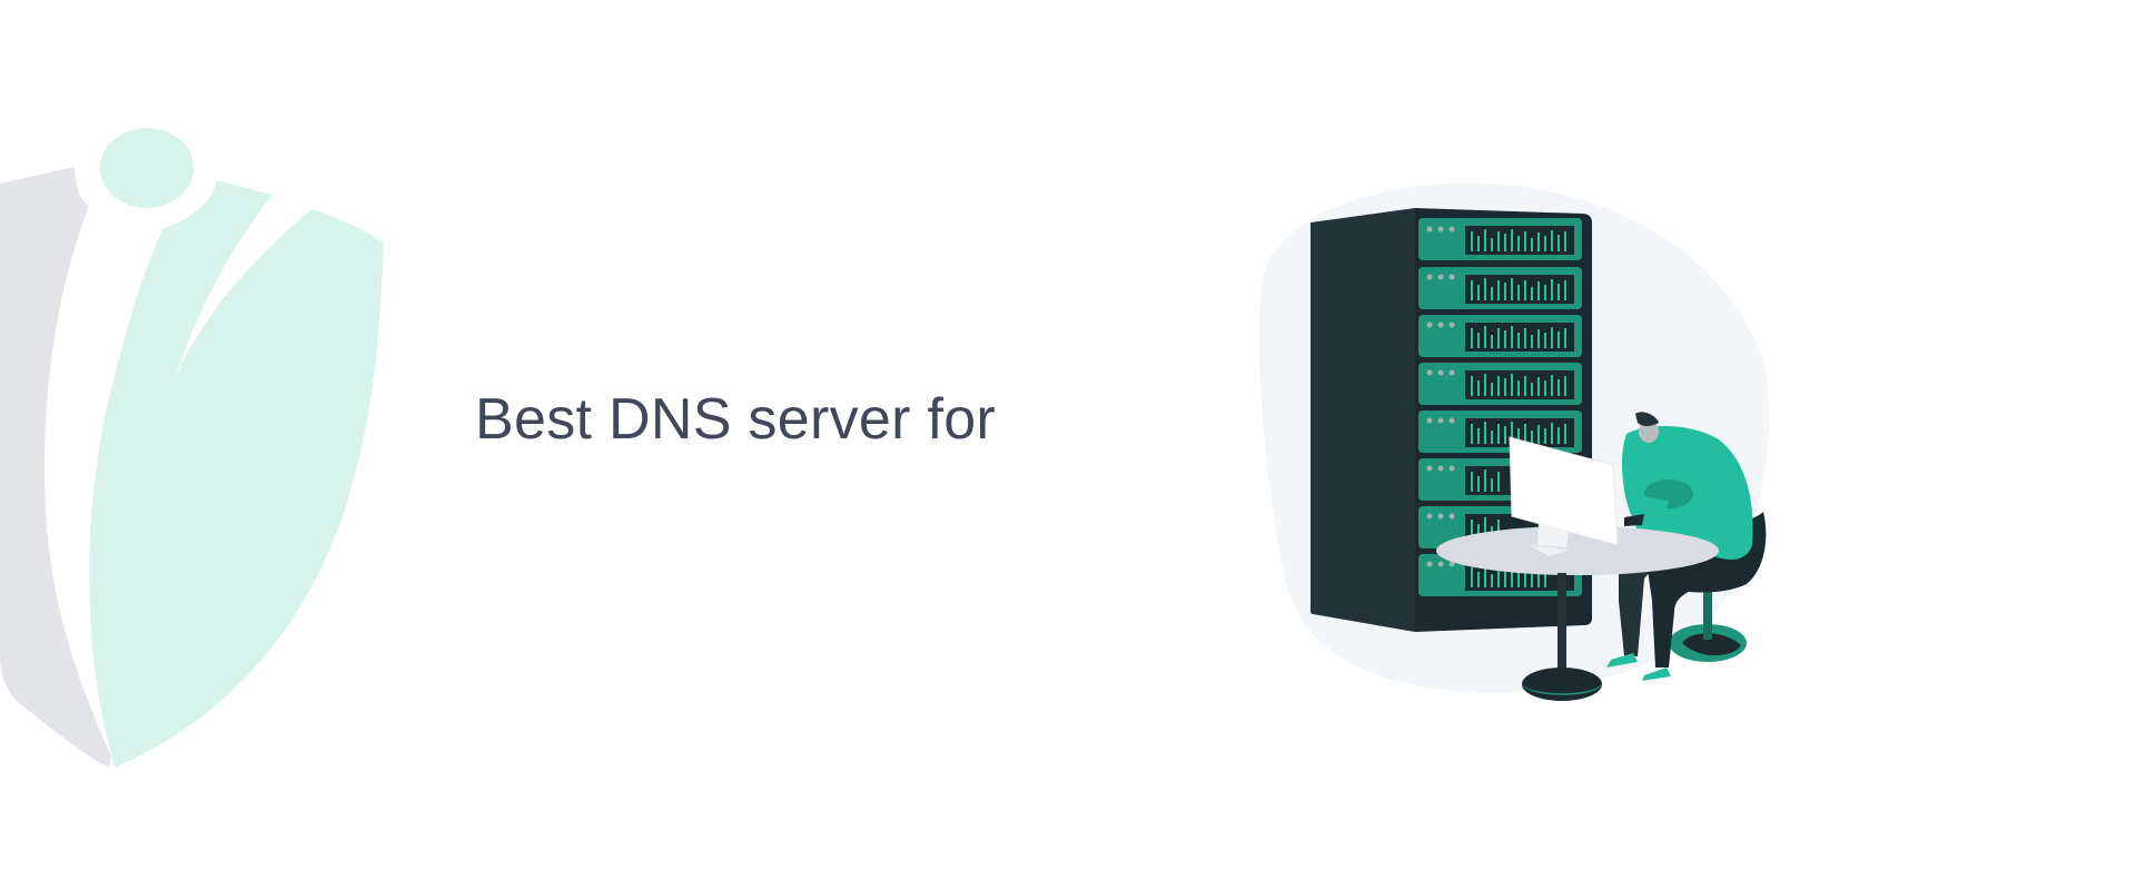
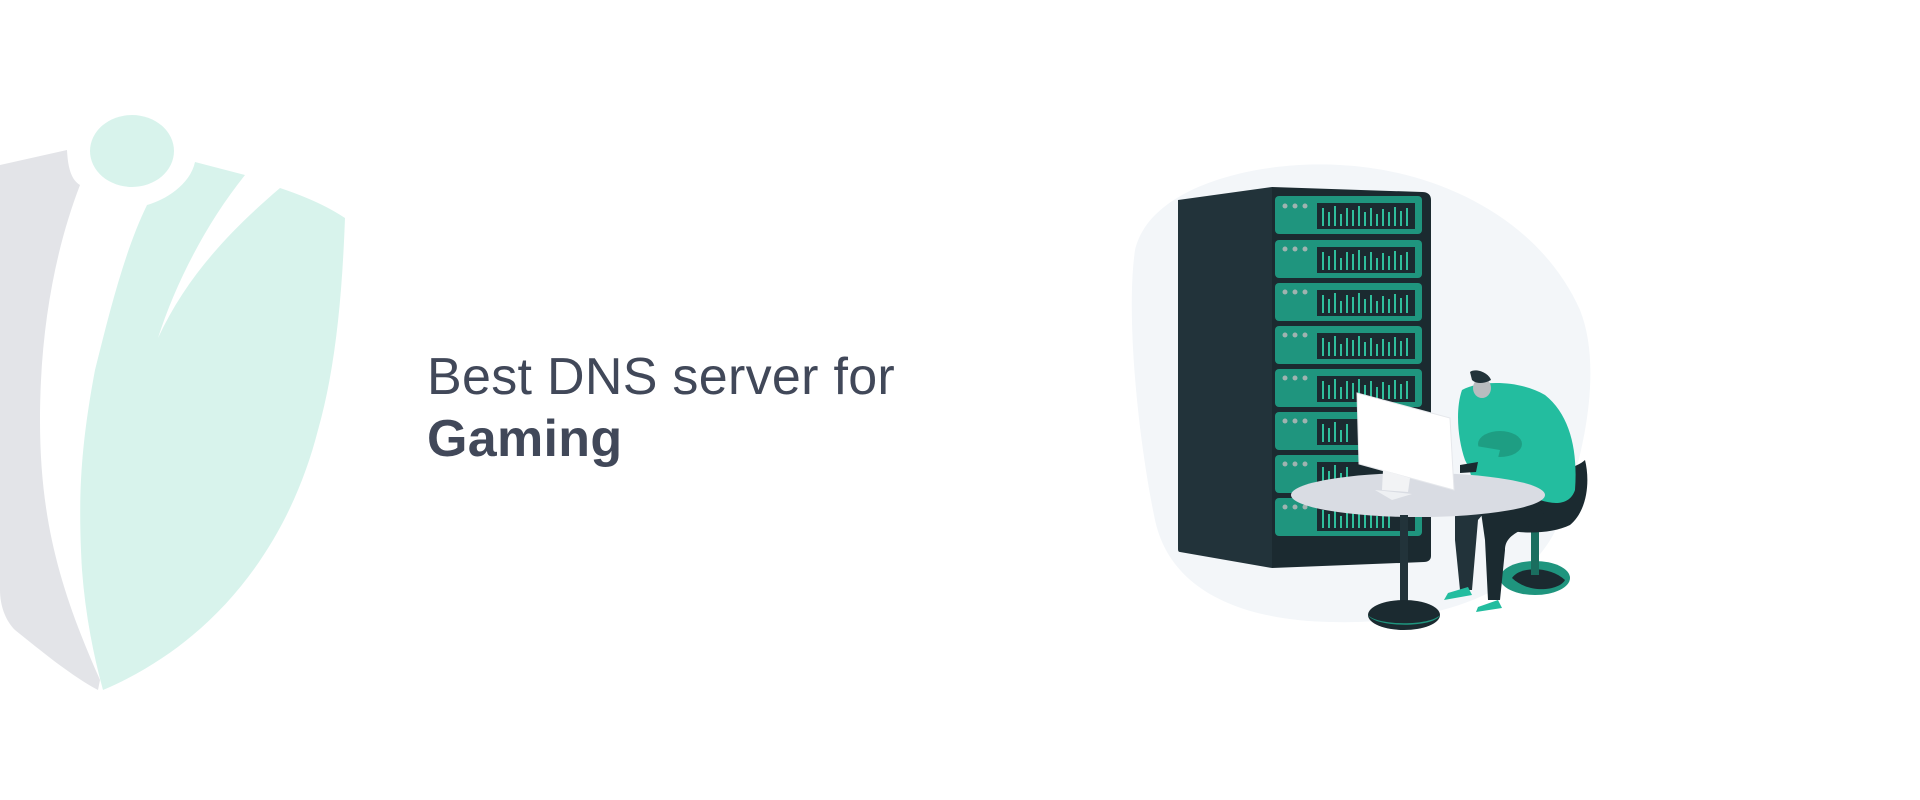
  Best DNS server for
+ Gaming
